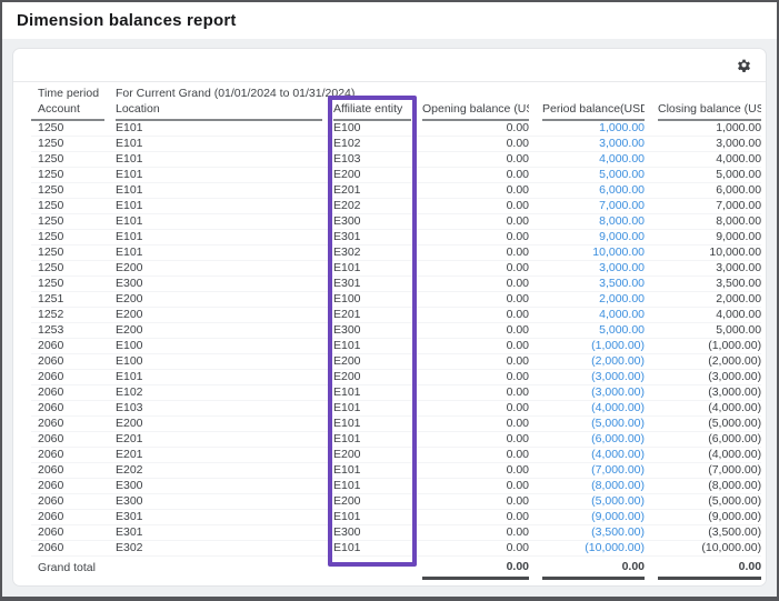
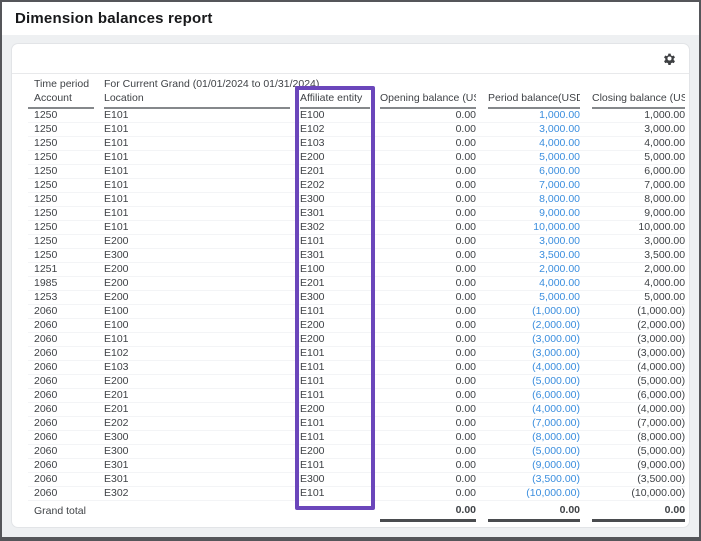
  Dimension balances report
  Time period		For Current Grand (01/01/2024 to 01/31/2024)
  Account		Location		Affiliate entity		Opening balance (U		Period balance(USD		Closing balance (US
  1250		E101		E100		0.00		1,000.00		1,000.00
  1250		E101		E102		0.00		3,000.00		3,000.00
  1250		E101		E103		0.00		4,000.00		4,000.00
  1250		E101		E200		0.00		5,000.00		5,000.00
  1250		E101		E201		0.00		6,000.00		6,000.00
  1250		E101		E202		0.00		7,000.00		7,000.00
  1250		E101		E300		0.00		8,000.00		8,000.00
  1250		E101		E301		0.00		9,000.00		9,000.00
  1250		E101		E302		0.00		10,000.00		10,000.00
  1250		E200		E101		0.00		3,000.00		3,000.00
  1250		E300		E301		0.00		3,500.00		3,500.00
  1251		E200		E100		0.00		2,000.00		2,000.00
- 1252		E200		E201		0.00		4,000.00		4,000.00
+ 1985		E200		E201		0.00		4,000.00		4,000.00
  1253		E200		E300		0.00		5,000.00		5,000.00
  2060		E100		E101		0.00		(1,000.00)		(1,000.00)
  2060		E100		E200		0.00		(2,000.00)		(2,000.00)
  2060		E101		E200		0.00		(3,000.00)		(3,000.00)
  2060		E102		E101		0.00		(3,000.00)		(3,000.00)
  2060		E103		E101		0.00		(4,000.00)		(4,000.00)
  2060		E200		E101		0.00		(5,000.00)		(5,000.00)
  2060		E201		E101		0.00		(6,000.00)		(6,000.00)
  2060		E201		E200		0.00		(4,000.00)		(4,000.00)
  2060		E202		E101		0.00		(7,000.00)		(7,000.00)
  2060		E300		E101		0.00		(8,000.00)		(8,000.00)
  2060		E300		E200		0.00		(5,000.00)		(5,000.00)
  2060		E301		E101		0.00		(9,000.00)		(9,000.00)
  2060		E301		E300		0.00		(3,500.00)		(3,500.00)
  2060		E302		E101		0.00		(10,000.00)		(10,000.00)
  Grand total		0.00		0.00		0.00
